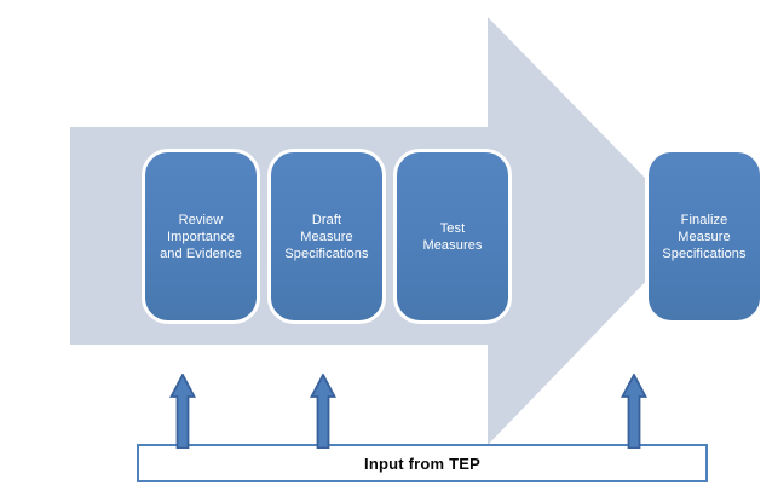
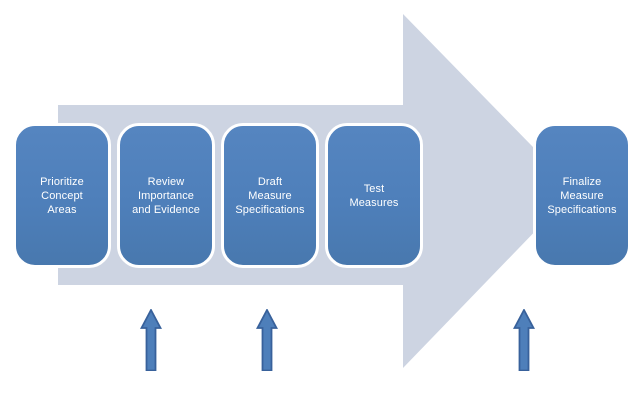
+ Prioritize
+ Concept
+ Areas
  Review
  Importance
  and Evidence
  Draft
  Measure
  Specifications
  Test
  Measures
  Finalize
  Measure
  Specifications
- Input from TEP
